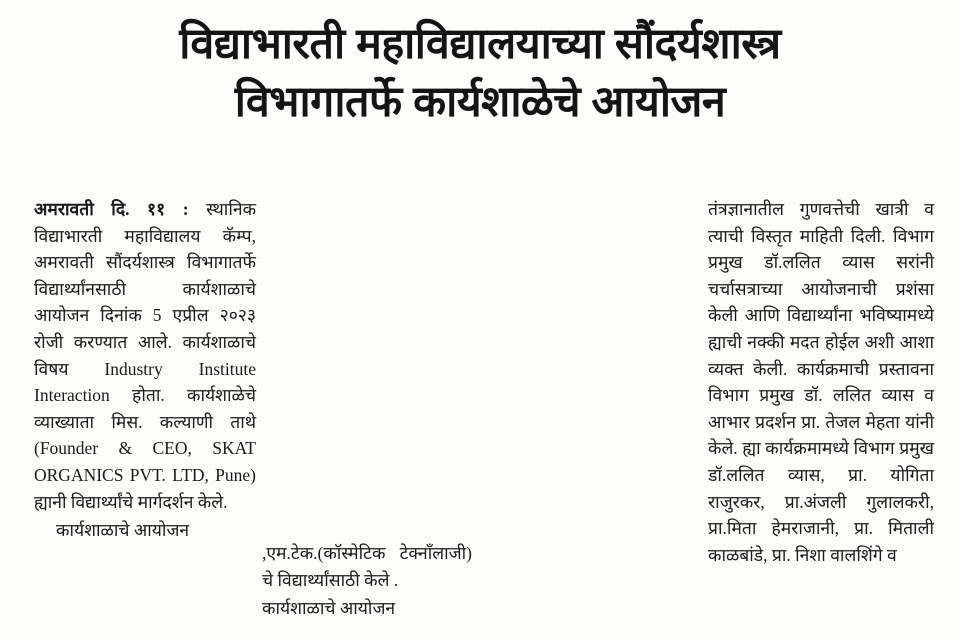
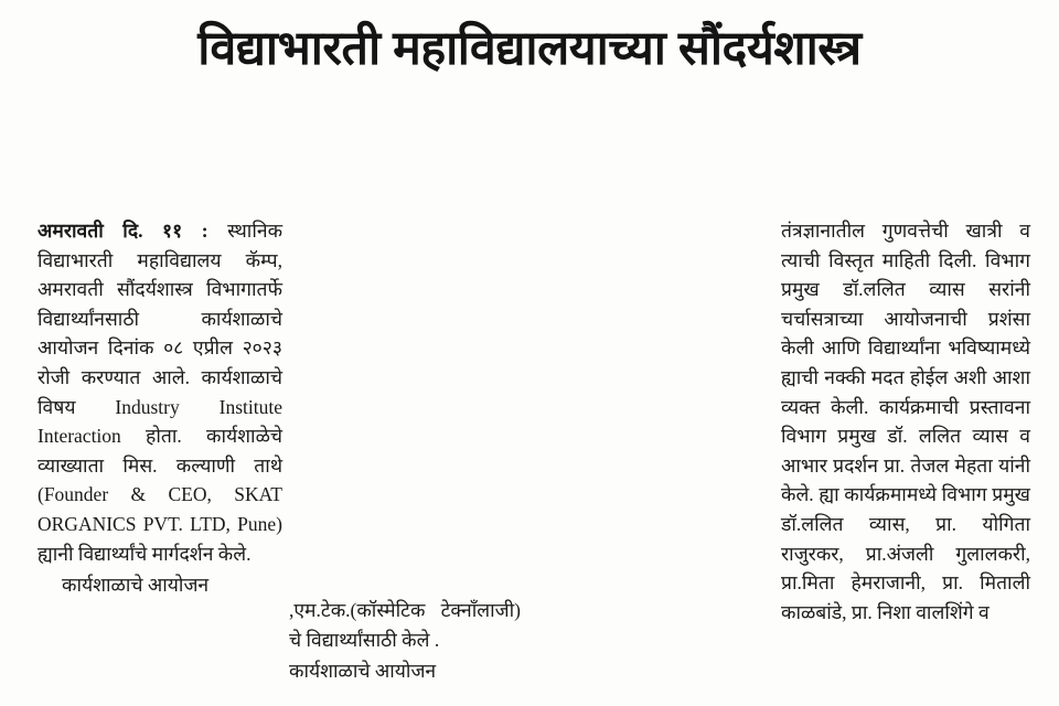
  विद्याभारती महाविद्यालयाच्या सौंदर्यशास्त्र
- विभागातर्फे कार्यशाळेचे आयोजन
- अमरावती दि. ११ : स्थानिक विद्याभारती महाविद्यालय कॅम्प, अमरावती सौंदर्यशास्त्र विभागातर्फे विद्यार्थ्यांनसाठी कार्यशाळाचे आयोजन दिनांक 5 एप्रील २०२३ रोजी करण्यात आले. कार्यशाळाचे विषय Industry Institute Interaction होता. कार्यशाळेचे व्याख्याता मिस. कल्याणी ताथे (Founder & CEO, SKAT ORGANICS PVT. LTD, Pune) ह्यानी विद्यार्थ्यांचे मार्गदर्शन केले.
+ अमरावती दि. ११ : स्थानिक विद्याभारती महाविद्यालय कॅम्प, अमरावती सौंदर्यशास्त्र विभागातर्फे विद्यार्थ्यांनसाठी कार्यशाळाचे आयोजन दिनांक ०८ एप्रील २०२३ रोजी करण्यात आले. कार्यशाळाचे विषय Industry Institute Interaction होता. कार्यशाळेचे व्याख्याता मिस. कल्याणी ताथे (Founder & CEO, SKAT ORGANICS PVT. LTD, Pune) ह्यानी विद्यार्थ्यांचे मार्गदर्शन केले.
  कार्यशाळाचे आयोजन
  ,एम.टेक.(कॉस्मेटिक टेक्नॉंलाजी) चे विद्यार्थ्यांसाठी केले .
  कार्यशाळाचे आयोजन
  तंत्रज्ञानातील गुणवत्तेची खात्री व त्याची विस्तृत माहिती दिली. विभाग प्रमुख डॉ.ललित व्यास सरांनी चर्चासत्राच्या आयोजनाची प्रशंसा केली आणि विद्यार्थ्यांना भविष्यामध्ये ह्याची नक्की मदत होईल अशी आशा व्यक्त केली. कार्यक्रमाची प्रस्तावना विभाग प्रमुख डॉ. ललित व्यास व आभार प्रदर्शन प्रा. तेजल मेहता यांनी केले. ह्या कार्यक्रमामध्ये विभाग प्रमुख डॉ.ललित व्यास, प्रा. योगिता राजुरकर, प्रा.अंजली गुलालकरी, प्रा.मिता हेमराजानी, प्रा. मिताली काळबांडे, प्रा. निशा वालशिंगे व
